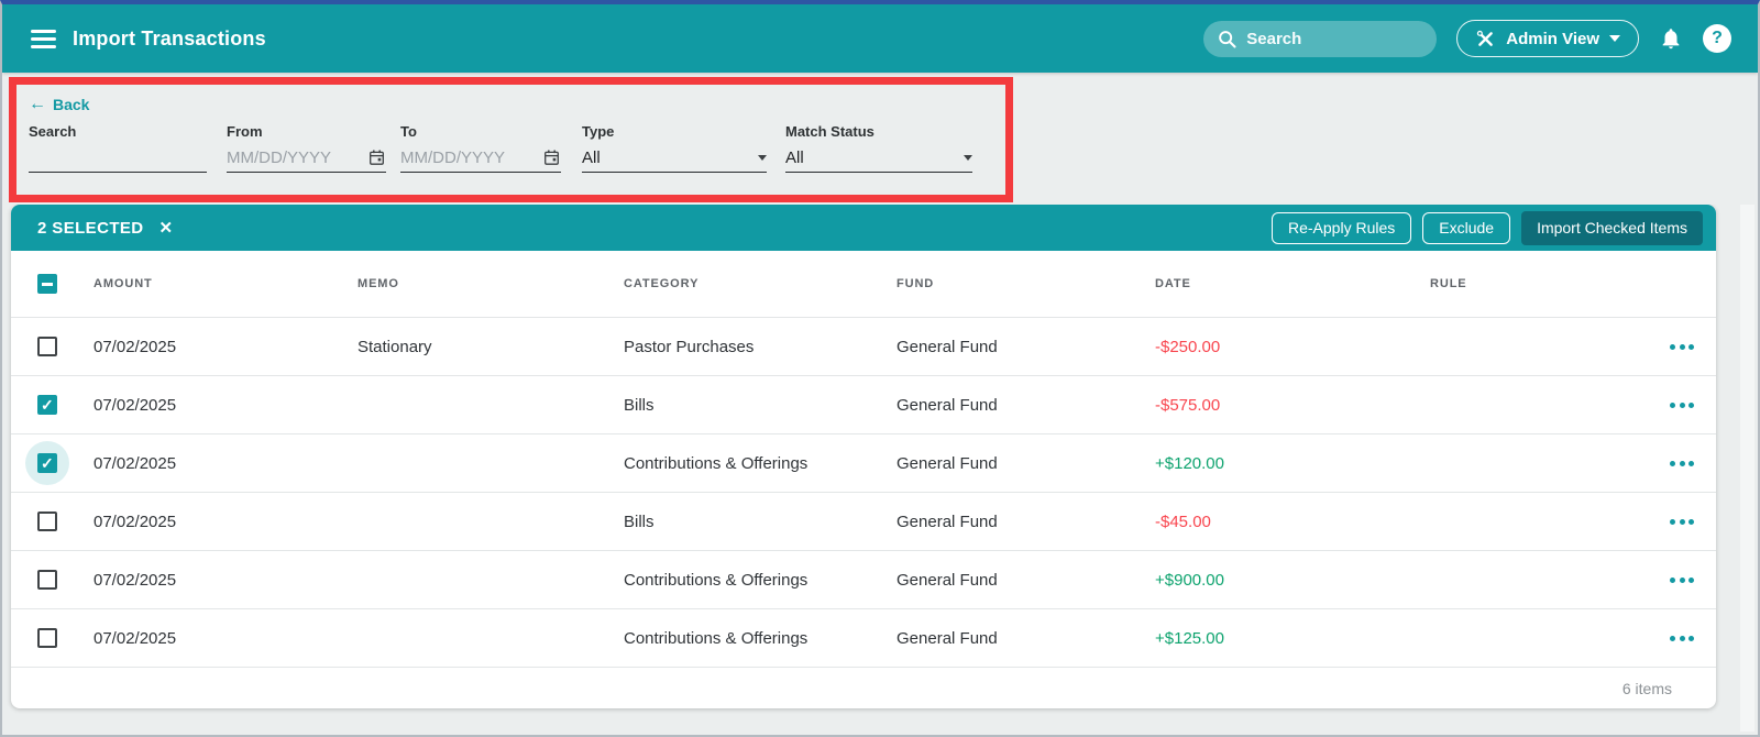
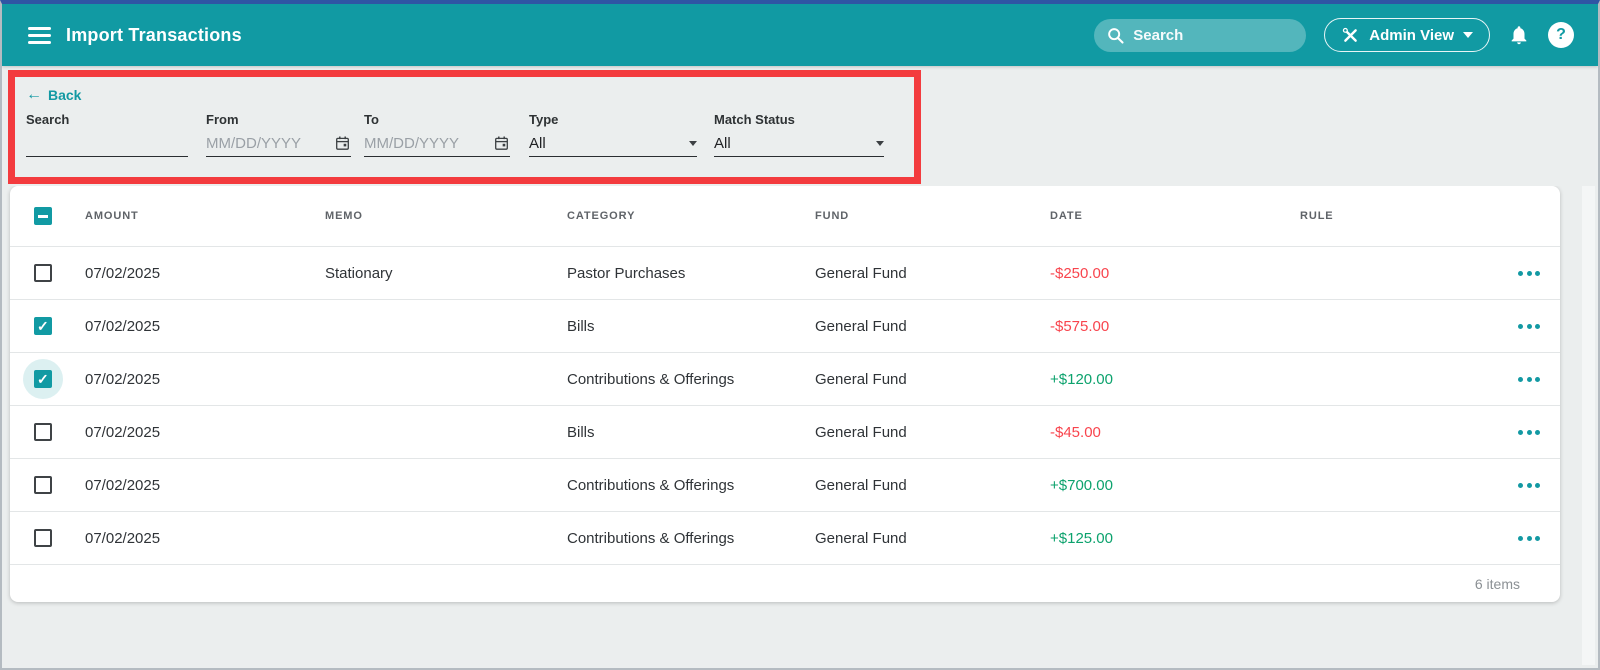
  Import Transactions
  Search
  Admin View
  ?
  ←
  Back
  Search
  From
  MM/DD/YYYY
  To
  MM/DD/YYYY
  Type
  All
  Match Status
  All
- 2 SELECTED
- ✕
- Re-Apply Rules
- Exclude
- Import Checked Items
  AMOUNT
  MEMO
  CATEGORY
  FUND
  DATE
  RULE
  07/02/2025
  Stationary
  Pastor Purchases
  General Fund
  -$250.00
  07/02/2025
  Bills
  General Fund
  -$575.00
  07/02/2025
  Contributions & Offerings
  General Fund
  +$120.00
  07/02/2025
  Bills
  General Fund
  -$45.00
  07/02/2025
  Contributions & Offerings
  General Fund
- +$900.00
+ +$700.00
  07/02/2025
  Contributions & Offerings
  General Fund
  +$125.00
  6 items
